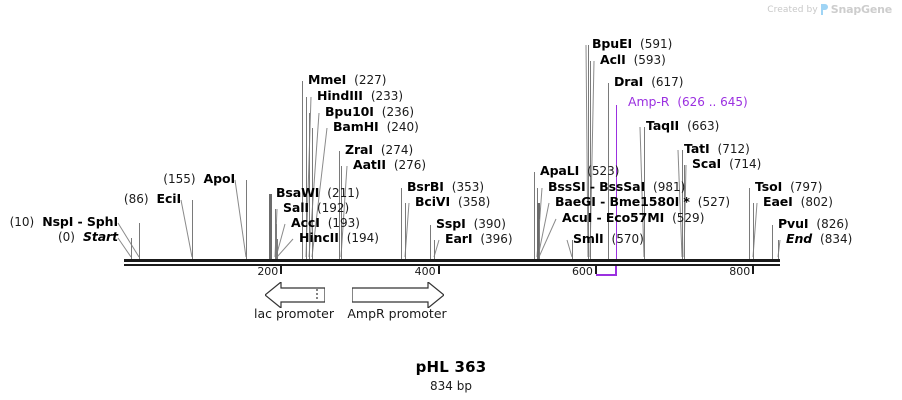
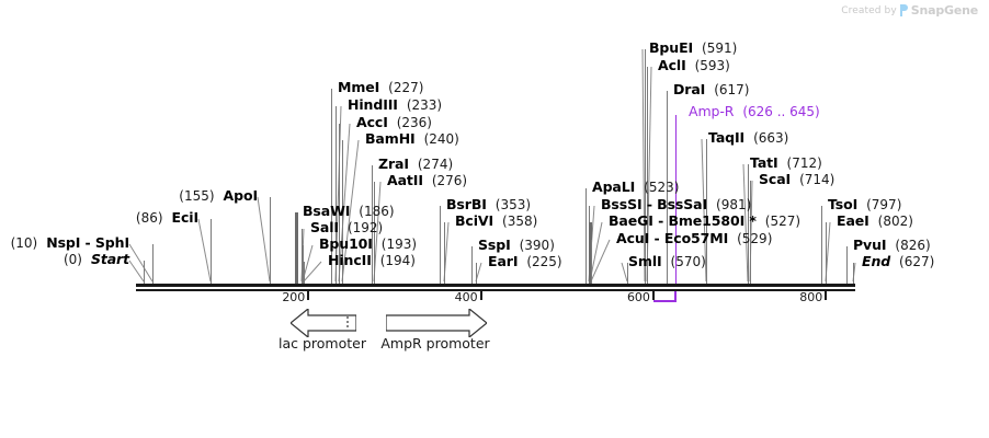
  Created by
  SnapGene
  200
  400
  600
  800
  lac promoter
  AmpR promoter
  (0) Start
  (10) NspI - SphI
  (86) EciI
  (155) ApoI
- BsaWI (211)
+ BsaWI (186)
  SalI (192)
- AccI (193)
+ Bpu10I (193)
  HincII (194)
  MmeI (227)
  HindIII (233)
- Bpu10I (236)
+ AccI (236)
  BamHI (240)
  ZraI (274)
  AatII (276)
  BsrBI (353)
  BciVI (358)
  SspI (390)
- EarI (396)
+ EarI (225)
  ApaLI (523)
  BssSI - BssSaI (981)
  BaeGI - Bme1580I * (527)
  AcuI - Eco57MI (529)
  SmlI (570)
  BpuEI (591)
  AclI (593)
  DraI (617)
  TaqII (663)
  TatI (712)
  ScaI (714)
  TsoI (797)
  EaeI (802)
  PvuI (826)
- End (834)
+ End (627)
  Amp-R (626 .. 645)
- pHL 363
- 834 bp
